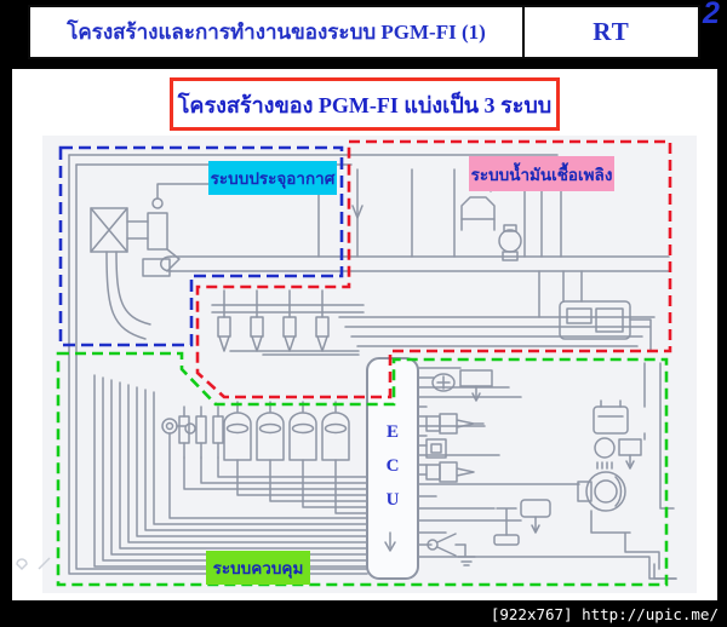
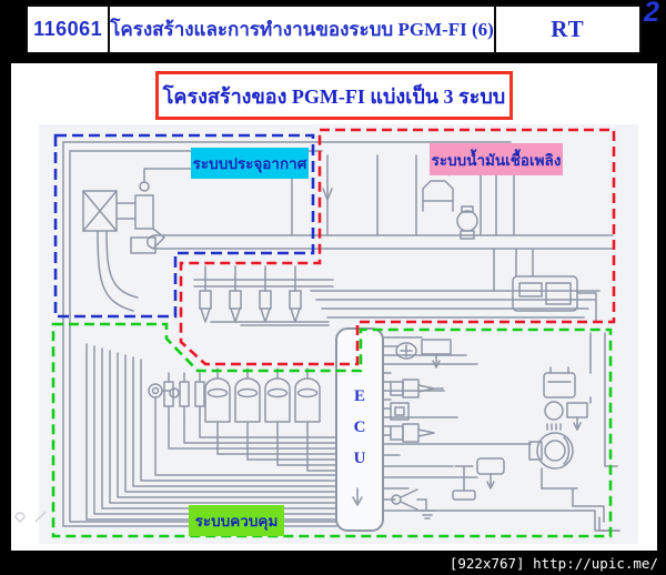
+ 116061
- โครงสร้างและการทำงานของระบบ PGM-FI (1)
+ โครงสร้างและการทำงานของระบบ PGM-FI (6)
  RT
  2
  โครงสร้างของ PGM-FI แบ่งเป็น 3 ระบบ
  ระบบประจุอากาศ
  ระบบน้ำมันเชื้อเพลิง
  ระบบควบคุม
  E
  C
  U
  [922x767] http://upic.me/
